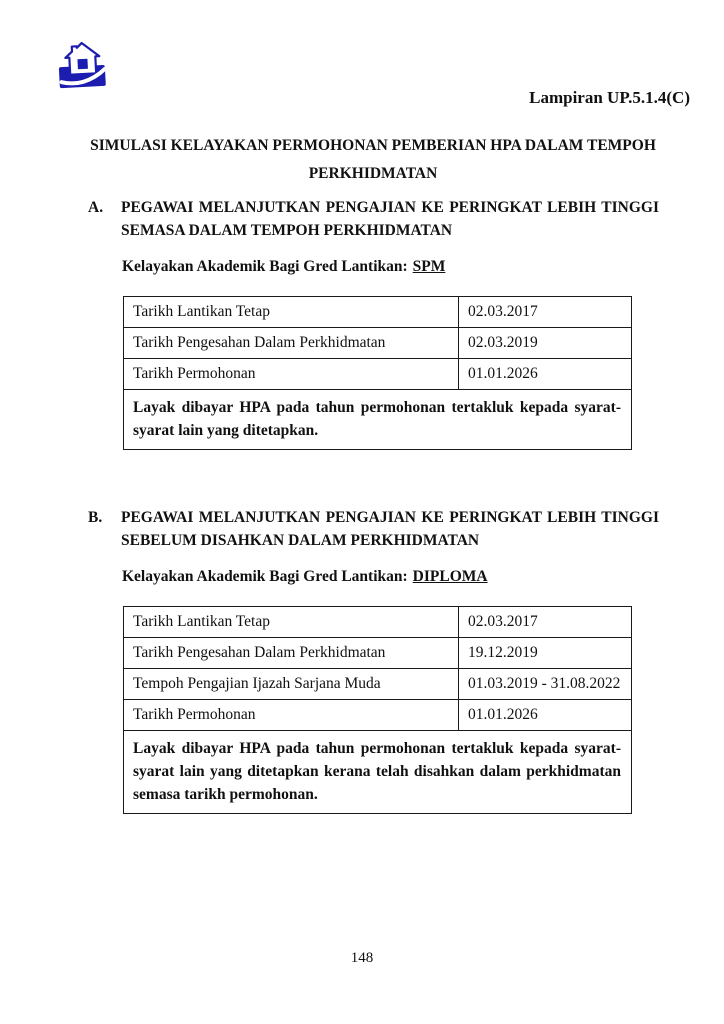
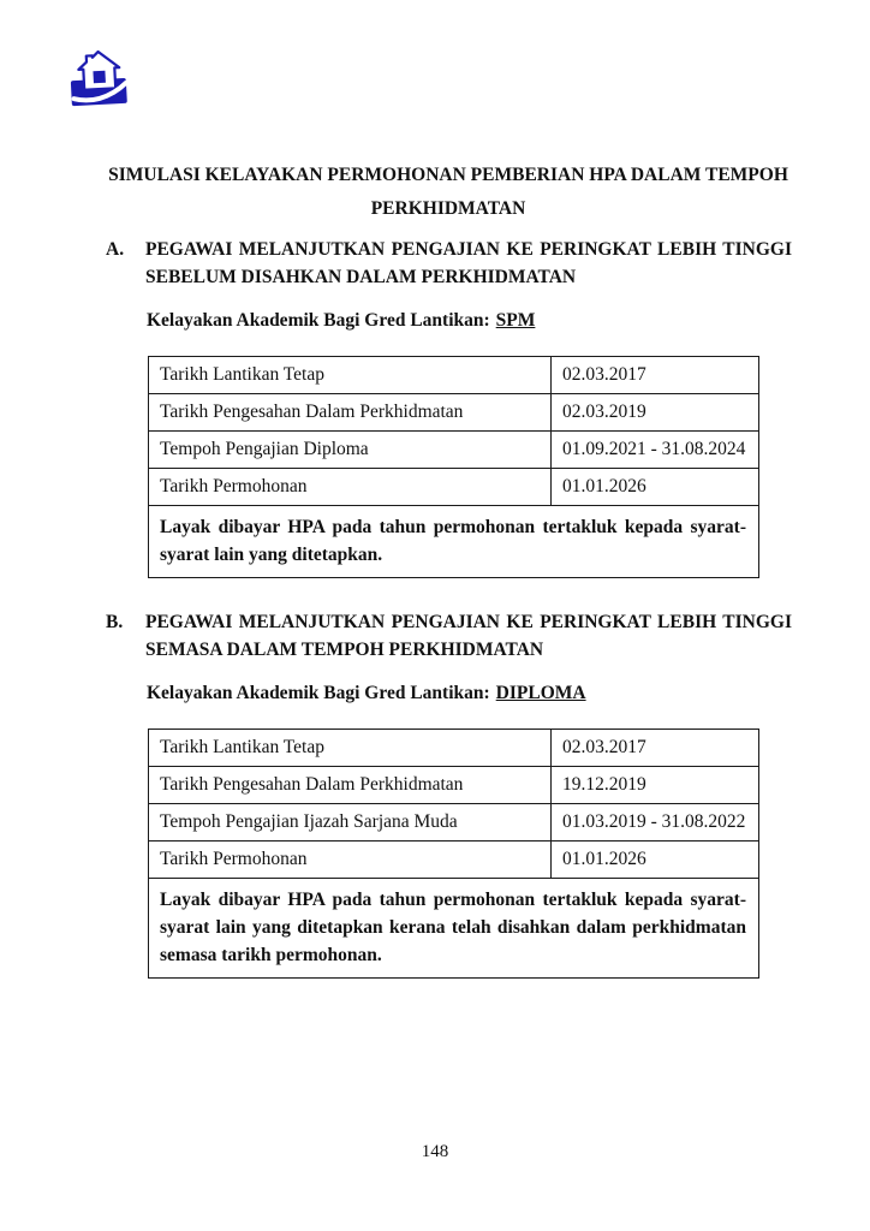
- Lampiran UP.5.1.4(C)
  SIMULASI KELAYAKAN PERMOHONAN PEMBERIAN HPA DALAM TEMPOH
  PERKHIDMATAN
  A.
- PEGAWAI MELANJUTKAN PENGAJIAN KE PERINGKAT LEBIH TINGGI SEMASA DALAM TEMPOH PERKHIDMATAN
+ PEGAWAI MELANJUTKAN PENGAJIAN KE PERINGKAT LEBIH TINGGI SEBELUM DISAHKAN DALAM PERKHIDMATAN
  Kelayakan Akademik Bagi Gred Lantikan: SPM
  Tarikh Lantikan Tetap	02.03.2017
  Tarikh Pengesahan Dalam Perkhidmatan	02.03.2019
+ Tempoh Pengajian Diploma	01.09.2021 - 31.08.2024
  Tarikh Permohonan	01.01.2026
  Layak dibayar HPA pada tahun permohonan tertakluk kepada syarat-syarat lain yang ditetapkan.
  B.
- PEGAWAI MELANJUTKAN PENGAJIAN KE PERINGKAT LEBIH TINGGI SEBELUM DISAHKAN DALAM PERKHIDMATAN
+ PEGAWAI MELANJUTKAN PENGAJIAN KE PERINGKAT LEBIH TINGGI SEMASA DALAM TEMPOH PERKHIDMATAN
  Kelayakan Akademik Bagi Gred Lantikan: DIPLOMA
  Tarikh Lantikan Tetap	02.03.2017
  Tarikh Pengesahan Dalam Perkhidmatan	19.12.2019
  Tempoh Pengajian Ijazah Sarjana Muda	01.03.2019 - 31.08.2022
  Tarikh Permohonan	01.01.2026
  Layak dibayar HPA pada tahun permohonan tertakluk kepada syarat-syarat lain yang ditetapkan kerana telah disahkan dalam perkhidmatan semasa tarikh permohonan.
  148
